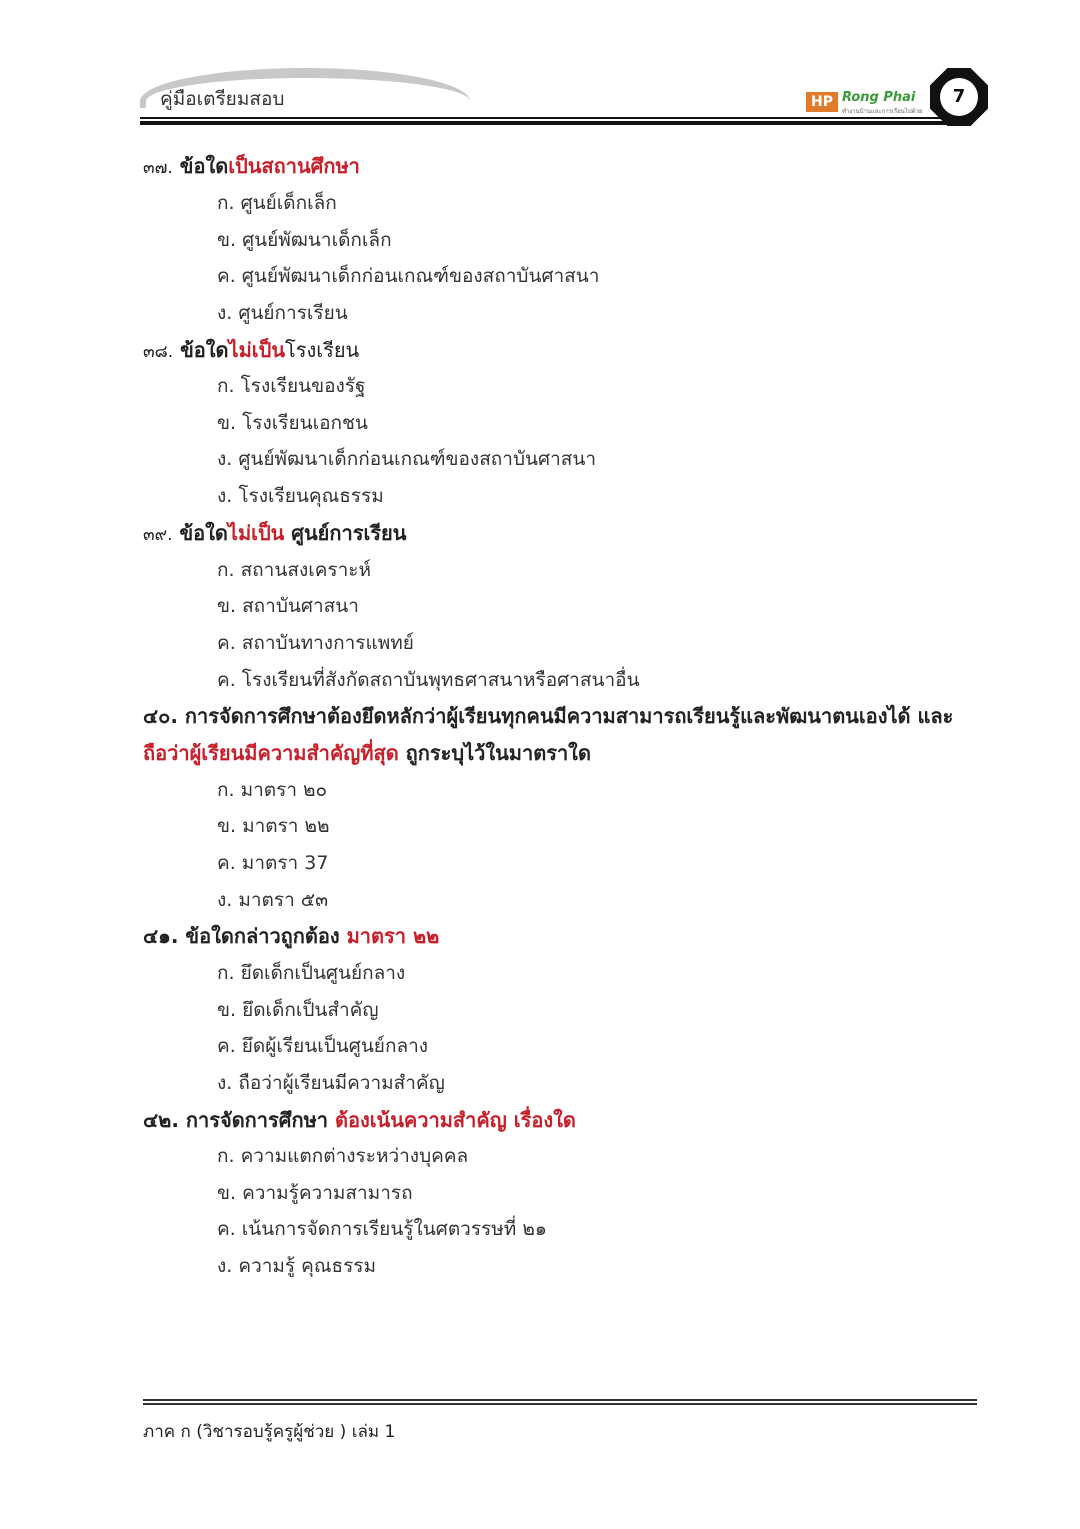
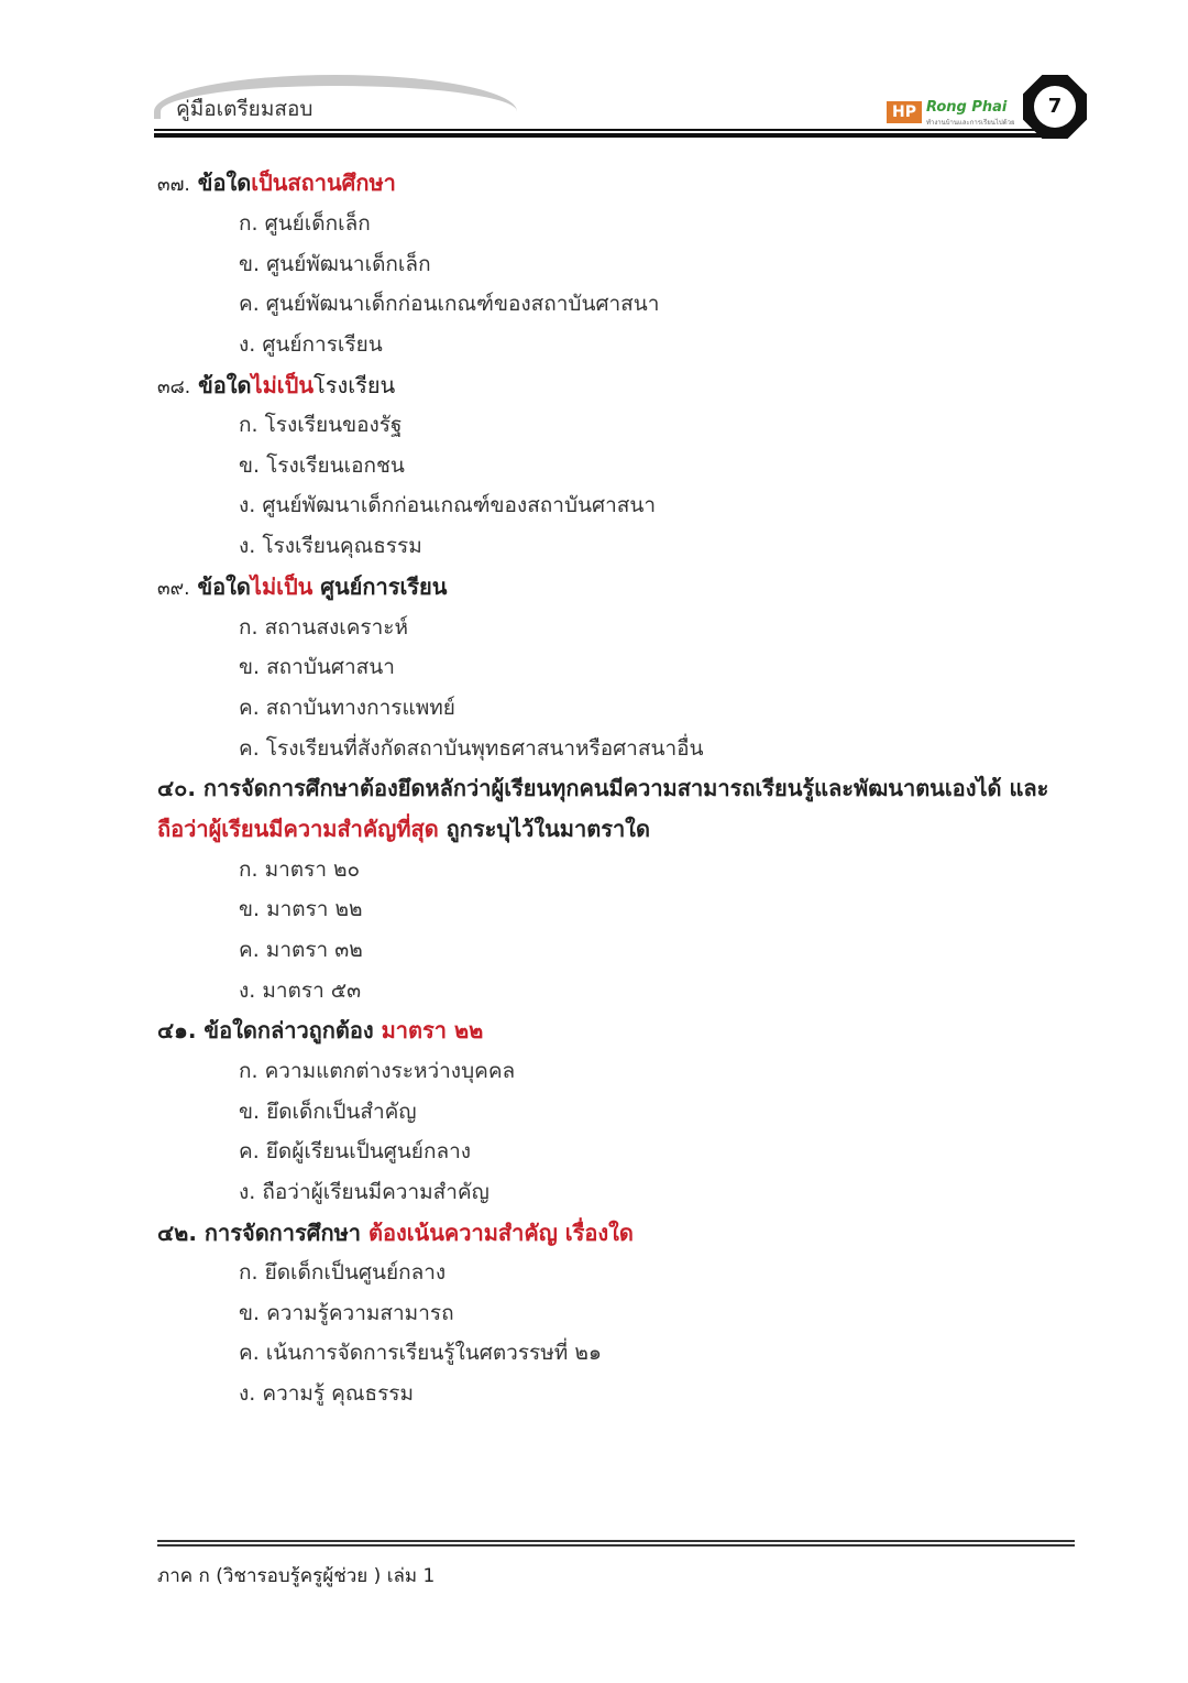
  คู่มือเตรียมสอบ
  HP
  Rong Phai
  7
  ๓๗. ข้อใดเป็นสถานศึกษา
  ก. ศูนย์เด็กเล็ก
  ข. ศูนย์พัฒนาเด็กเล็ก
  ค. ศูนย์พัฒนาเด็กก่อนเกณฑ์ของสถาบันศาสนา
  ง. ศูนย์การเรียน
  ๓๘. ข้อใดไม่เป็นโรงเรียน
  ก. โรงเรียนของรัฐ
  ข. โรงเรียนเอกชน
  ง. ศูนย์พัฒนาเด็กก่อนเกณฑ์ของสถาบันศาสนา
  ง. โรงเรียนคุณธรรม
  ๓๙. ข้อใดไม่เป็น ศูนย์การเรียน
  ก. สถานสงเคราะห์
  ข. สถาบันศาสนา
  ค. สถาบันทางการแพทย์
  ค. โรงเรียนที่สังกัดสถาบันพุทธศาสนาหรือศาสนาอื่น
  ๔๐. การจัดการศึกษาต้องยึดหลักว่าผู้เรียนทุกคนมีความสามารถเรียนรู้และพัฒนาตนเองได้ และ
  ถือว่าผู้เรียนมีความสำคัญที่สุด ถูกระบุไว้ในมาตราใด
  ก. มาตรา ๒๐
  ข. มาตรา ๒๒
- ค. มาตรา 37
+ ค. มาตรา ๓๒
  ง. มาตรา ๕๓
  ๔๑. ข้อใดกล่าวถูกต้อง มาตรา ๒๒
- ก. ยึดเด็กเป็นศูนย์กลาง
+ ก. ความแตกต่างระหว่างบุคคล
  ข. ยึดเด็กเป็นสำคัญ
  ค. ยึดผู้เรียนเป็นศูนย์กลาง
  ง. ถือว่าผู้เรียนมีความสำคัญ
  ๔๒. การจัดการศึกษา ต้องเน้นความสำคัญ เรื่องใด
- ก. ความแตกต่างระหว่างบุคคล
+ ก. ยึดเด็กเป็นศูนย์กลาง
  ข. ความรู้ความสามารถ
  ค. เน้นการจัดการเรียนรู้ในศตวรรษที่ ๒๑
  ง. ความรู้ คุณธรรม
  ภาค ก (วิชารอบรู้ครูผู้ช่วย ) เล่ม 1
